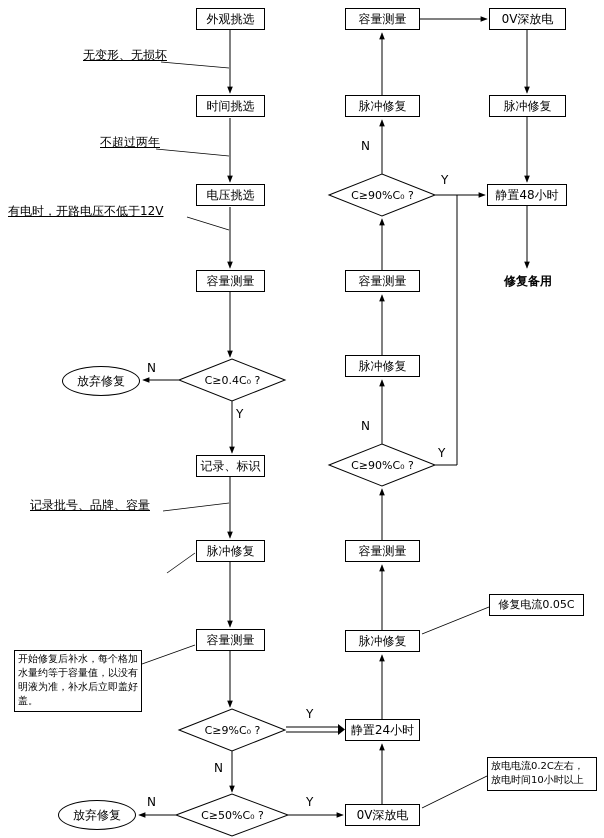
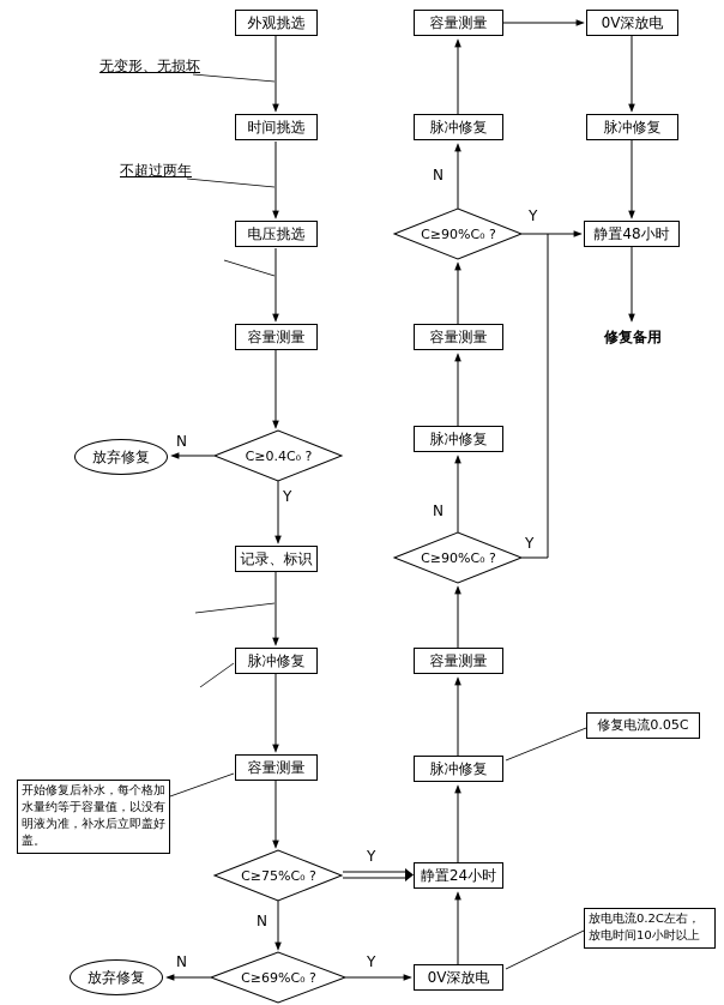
  外观挑选
  时间挑选
  电压挑选
  容量测量
  记录、标识
  脉冲修复
  容量测量
  容量测量
  脉冲修复
  容量测量
  脉冲修复
  容量测量
  脉冲修复
  静置24小时
  0V深放电
  0V深放电
  脉冲修复
  静置48小时
  修复备用
  放弃修复
  放弃修复
  C≥0.4C₀ ?
- C≥9%C₀ ?
+ C≥75%C₀ ?
- C≥50%C₀ ?
+ C≥69%C₀ ?
  C≥90%C₀ ?
  C≥90%C₀ ?
  N
  Y
  Y
  N
  N
  Y
  Y
  N
  Y
  N
  无变形、无损坏
  不超过两年
- 有电时，开路电压不低于12V
- 记录批号、品牌、容量
  开始修复后补水，每个格加水量约等于容量值，以没有明液为准，补水后立即盖好盖。
  修复电流0.05C
  放电电流0.2C左右，放电时间10小时以上
